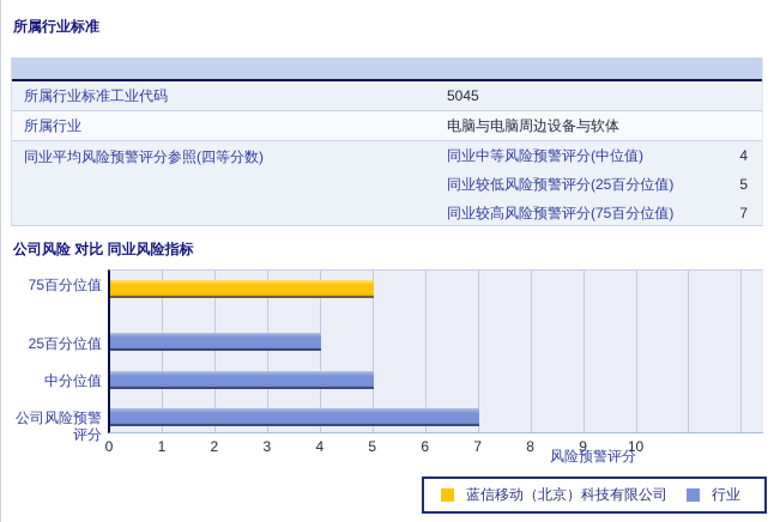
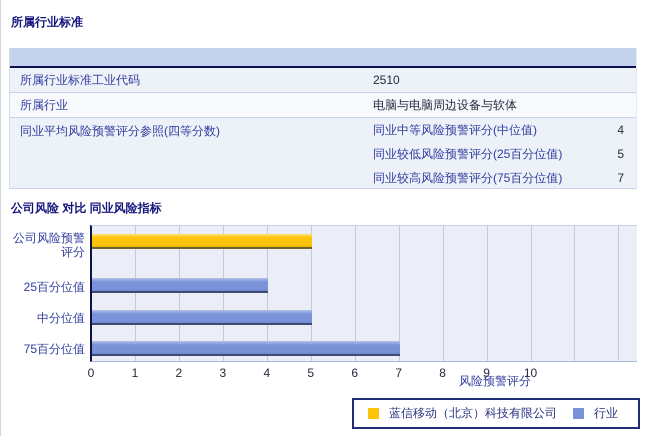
  所属行业标准
  所属行业标准工业代码
- 5045
+ 2510
  所属行业
  电脑与电脑周边设备与软体
  同业平均风险预警评分参照(四等分数)
  同业中等风险预警评分(中位值)
  4
  同业较低风险预警评分(25百分位值)
  5
  同业较高风险预警评分(75百分位值)
  7
  公司风险 对比 同业风险指标
- 75百分位值
+ 公司风险预警评分
  25百分位值
  中分位值
- 公司风险预警评分
+ 75百分位值
  0
  1
  2
  3
  4
  5
  6
  7
  8
  9
  10
  风险预警评分
  蓝信移动（北京）科技有限公司
  行业
